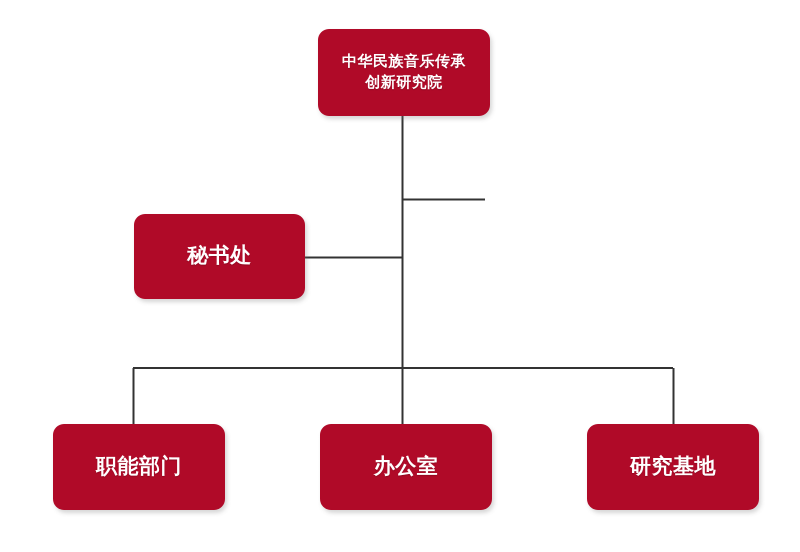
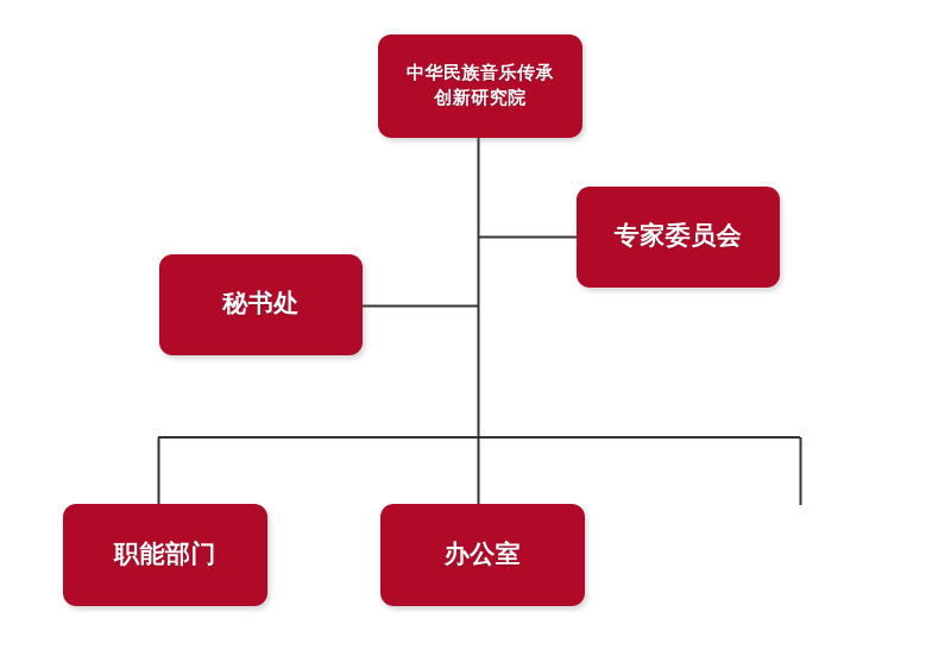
  中华民族音乐传承
  创新研究院
+ 专家委员会
  秘书处
  职能部门
  办公室
- 研究基地
